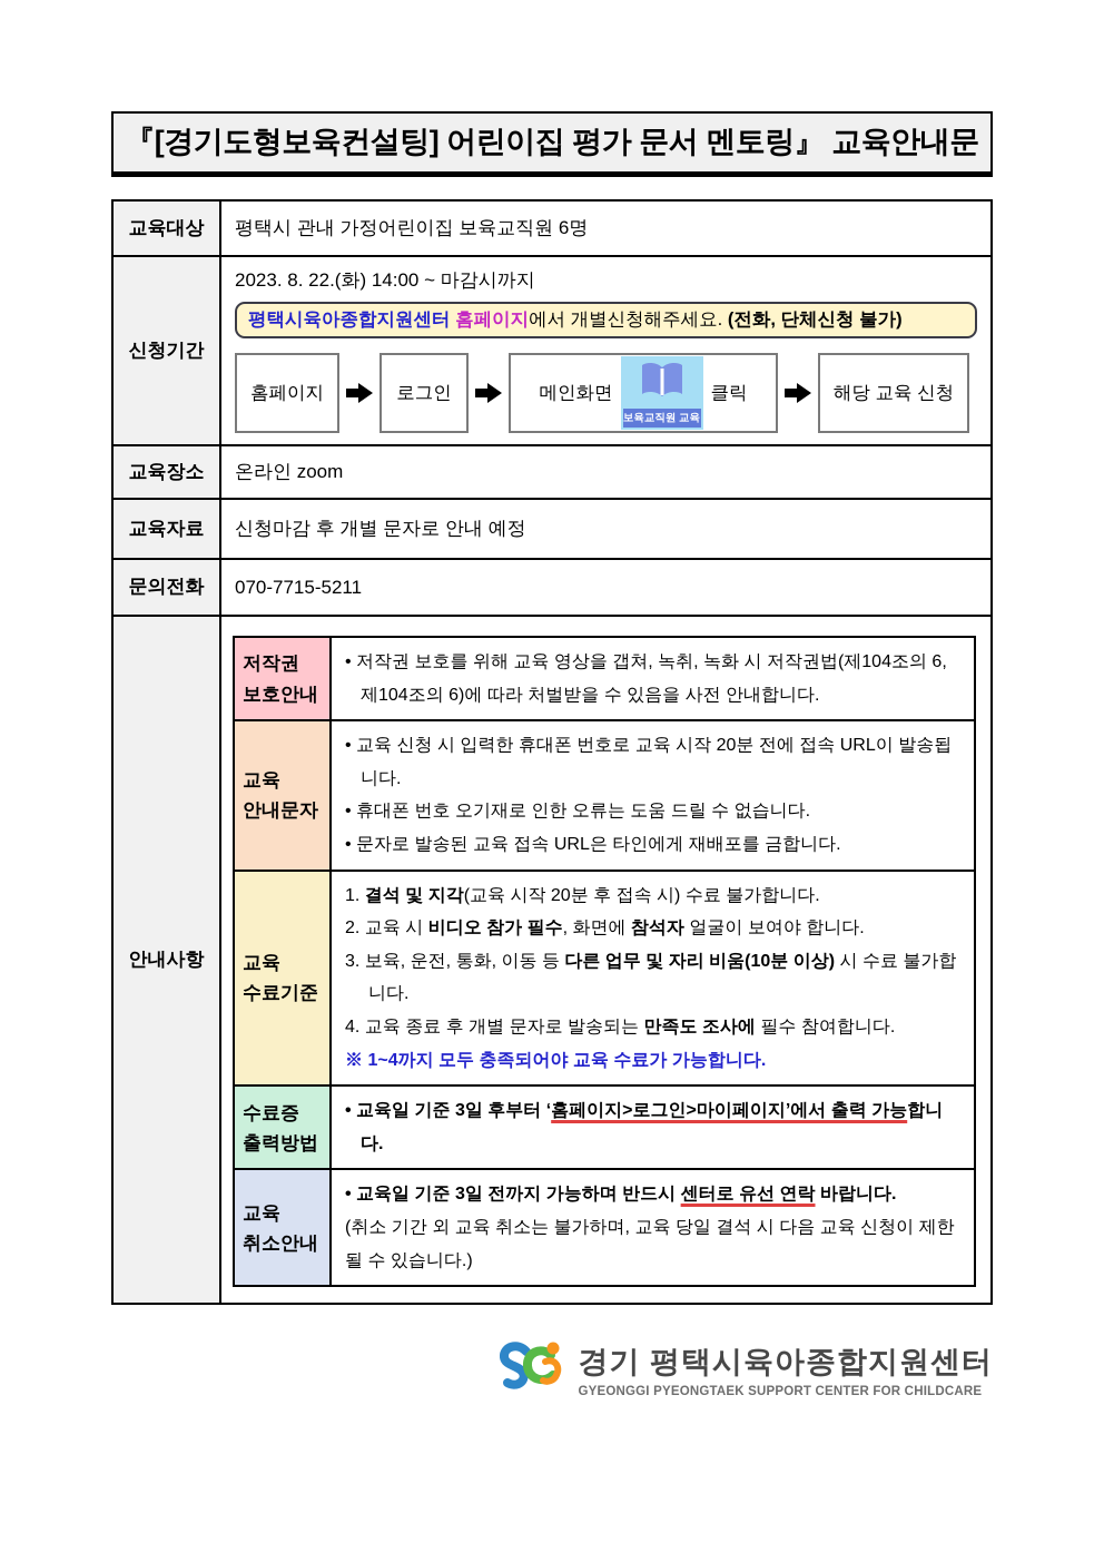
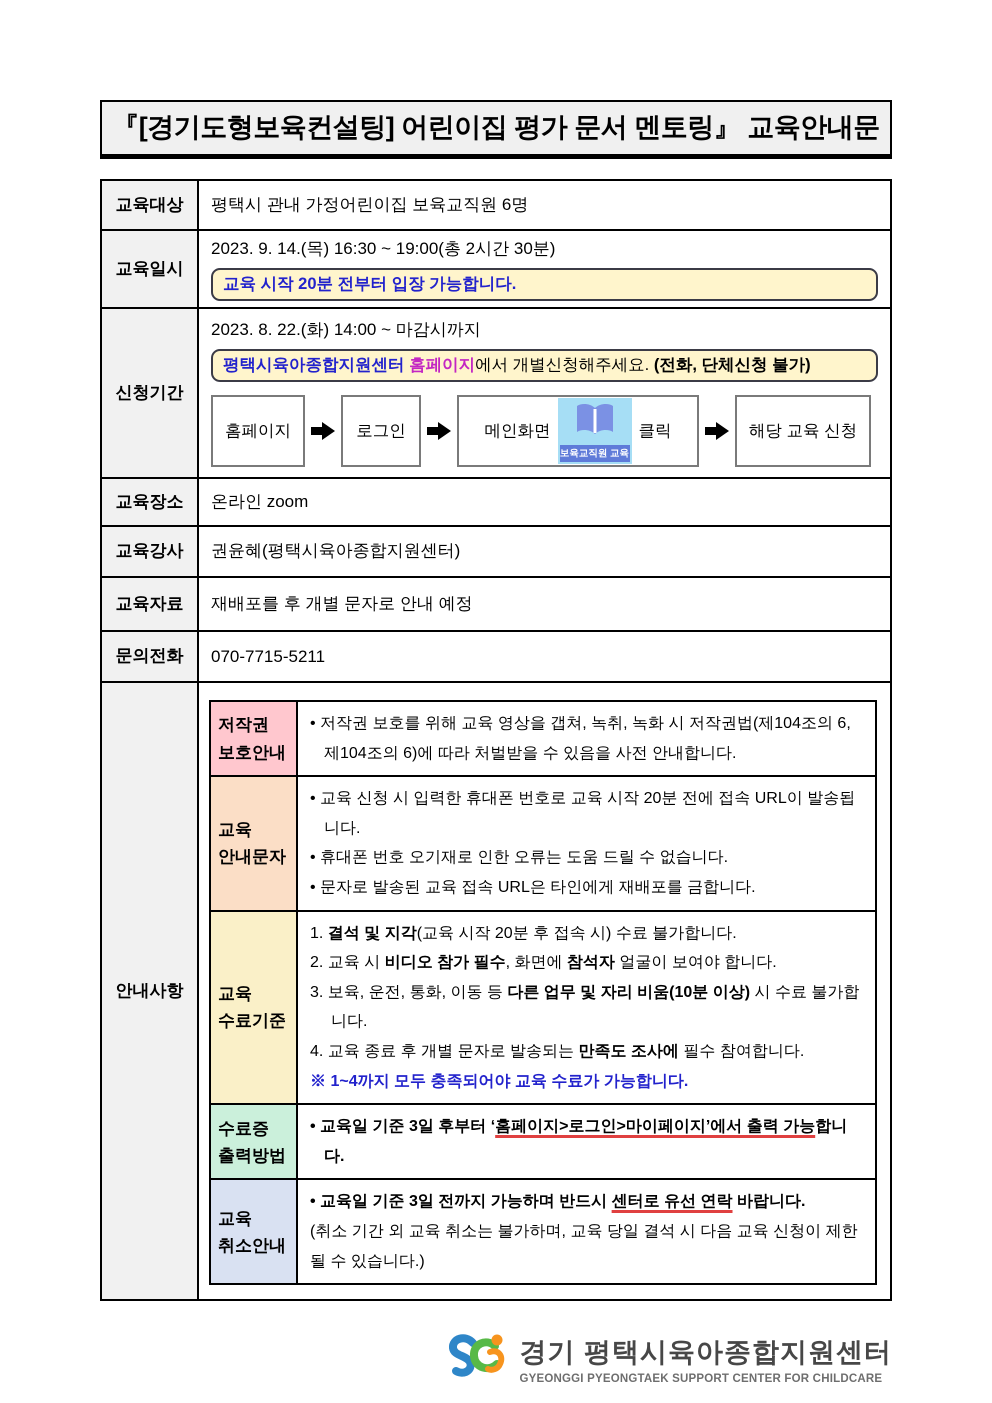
  『[경기도형보육컨설팅] 어린이집 평가 문서 멘토링』 교육안내문
  교육대상	평택시 관내 가정어린이집 보육교직원 6명
+ 교육일시	2023. 9. 14.(목) 16:30 ~ 19:00(총 2시간 30분) 교육 시작 20분 전부터 입장 가능합니다.
  신청기간	2023. 8. 22.(화) 14:00 ~ 마감시까지 평택시육아종합지원센터 홈페이지에서 개별신청해주세요. (전화, 단체신청 불가) 홈페이지 로그인 메인화면 보육교직원 교육 클릭 해당 교육 신청
  교육장소	온라인 zoom
+ 교육강사	권윤혜(평택시육아종합지원센터)
- 교육자료	신청마감 후 개별 문자로 안내 예정
+ 교육자료	재배포를 후 개별 문자로 안내 예정
  문의전화	070-7715-5211
  안내사항
  저작권 보호안내	• 저작권 보호를 위해 교육 영상을 갭쳐, 녹취, 녹화 시 저작권법(제104조의 6, 제104조의 6)에 따라 처벌받을 수 있음을 사전 안내합니다.
  교육 안내문자	• 교육 신청 시 입력한 휴대폰 번호로 교육 시작 20분 전에 접속 URL이 발송됩니다. • 휴대폰 번호 오기재로 인한 오류는 도움 드릴 수 없습니다. • 문자로 발송된 교육 접속 URL은 타인에게 재배포를 금합니다.
  교육 수료기준	1. 결석 및 지각(교육 시작 20분 후 접속 시) 수료 불가합니다. 2. 교육 시 비디오 참가 필수, 화면에 참석자 얼굴이 보여야 합니다. 3. 보육, 운전, 통화, 이동 등 다른 업무 및 자리 비움(10분 이상) 시 수료 불가합니다. 4. 교육 종료 후 개별 문자로 발송되는 만족도 조사에 필수 참여합니다. ※ 1~4까지 모두 충족되어야 교육 수료가 가능합니다.
  수료증 출력방법	• 교육일 기준 3일 후부터 ‘홈페이지>로그인>마이페이지’에서 출력 가능합니다.
  교육 취소안내	• 교육일 기준 3일 전까지 가능하며 반드시 센터로 유선 연락 바랍니다. (취소 기간 외 교육 취소는 불가하며, 교육 당일 결석 시 다음 교육 신청이 제한될 수 있습니다.)
  경기 평택시육아종합지원센터
  GYEONGGI PYEONGTAEK SUPPORT CENTER FOR CHILDCARE
